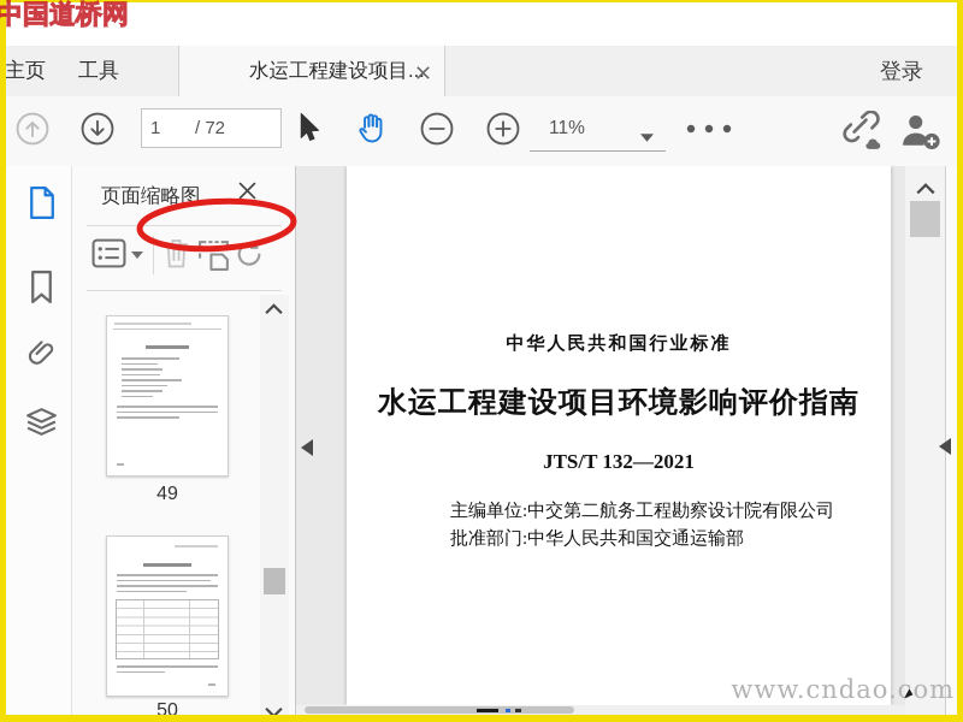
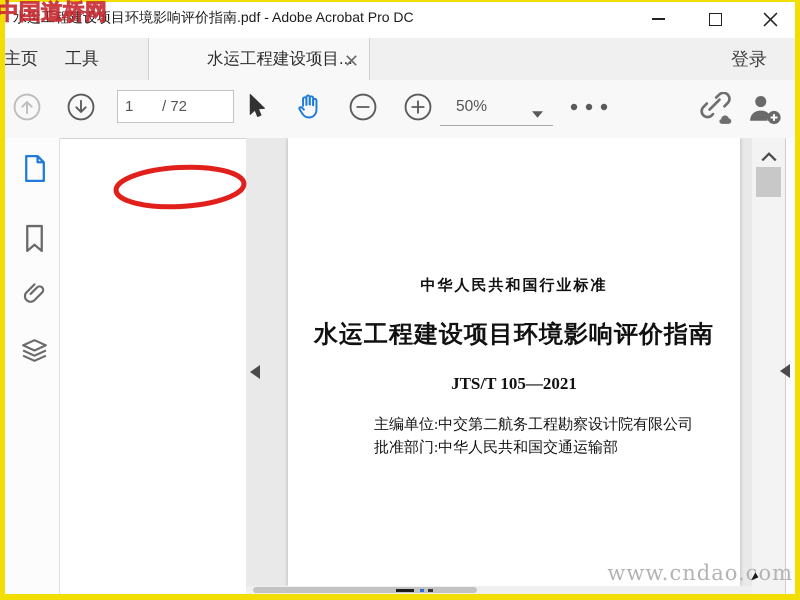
+ 水运工程建设项目环境影响评价指南.pdf - Adobe Acrobat Pro DC
  中国道桥网
  主页
  工具
  水运工程建设项目..
  登录
  1
  / 72
- 11%
+ 50%
- 页面缩略图
- 49
- 50
  中华人民共和国行业标准
  水运工程建设项目环境影响评价指南
- JTS/T 132—2021
+ JTS/T 105—2021
  主编单位:中交第二航务工程勘察设计院有限公司
  批准部门:中华人民共和国交通运输部
  www.cndao.com
